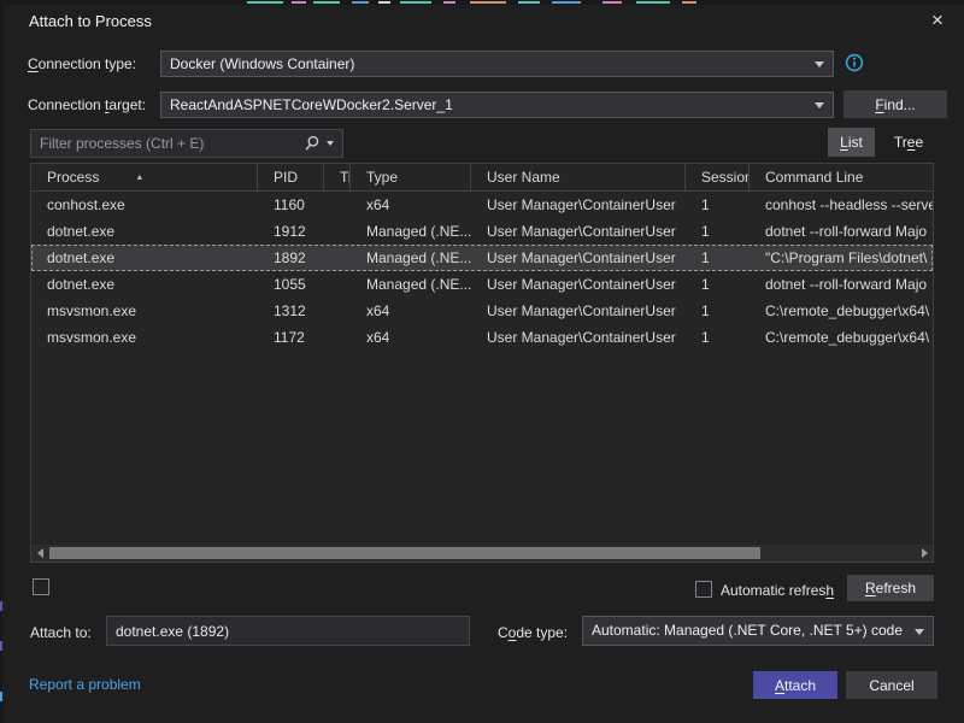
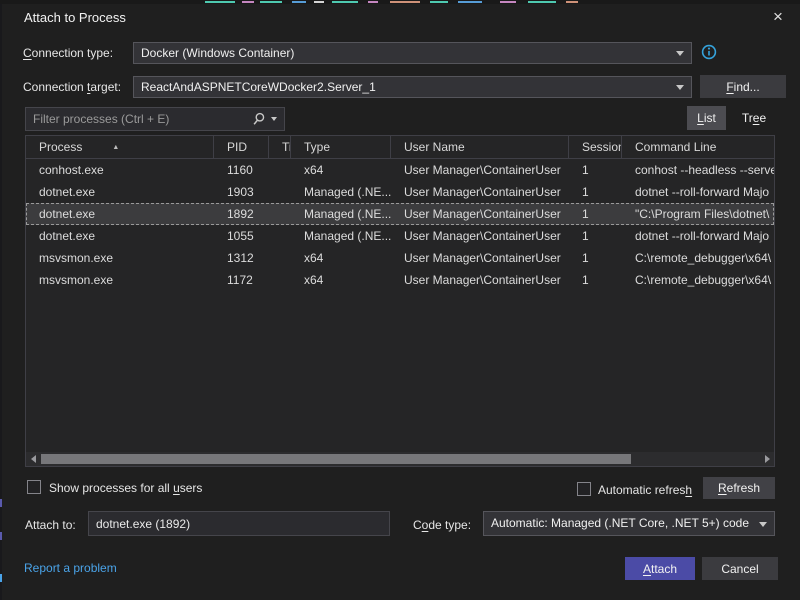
  Attach to Process
  ×
  Connection type:
  Docker (Windows Container)
  Connection target:
  ReactAndASPNETCoreWDocker2.Server_1
  F
  ind...
  Filter processes (Ctrl + E)
  List
  Tree
  Process
  PID
  Type
  User Name
  Sessio
  Command Line
  conhost.exe
  1160
  x64
  User Manager\ContainerUser
  1
  conhost --headless --serve
  dotnet.exe
- 1912
+ 1903
  Managed (.NE...
  User Manager\ContainerUser
  1
  dotnet --roll-forward Majo
  dotnet.exe
  1892
  Managed (.NE...
  User Manager\ContainerUser
  1
  "C:\Program Files\dotnet\
  dotnet.exe
  1055
  Managed (.NE...
  User Manager\ContainerUser
  1
  dotnet --roll-forward Majo
  msvsmon.exe
  1312
  x64
  User Manager\ContainerUser
  1
  C:\remote_debugger\x64\
  msvsmon.exe
  1172
  x64
  User Manager\ContainerUser
  1
  C:\remote_debugger\x64\
+ Show processes for all users
  Automatic refresh
  R
  efresh
  Attach to:
  dotnet.exe (1892)
  Code type:
  Automatic: Managed (.NET Core, .NET 5+) code
  Report a problem
  A
  ttach
  Cancel
